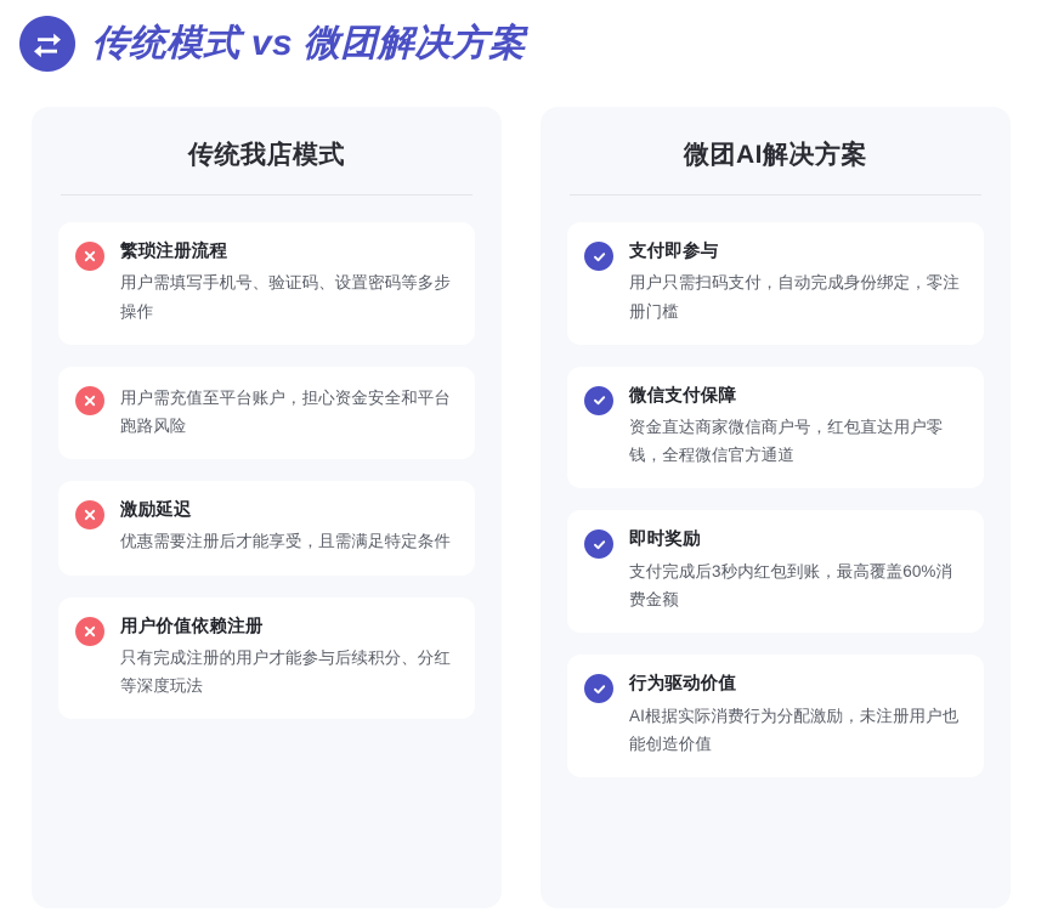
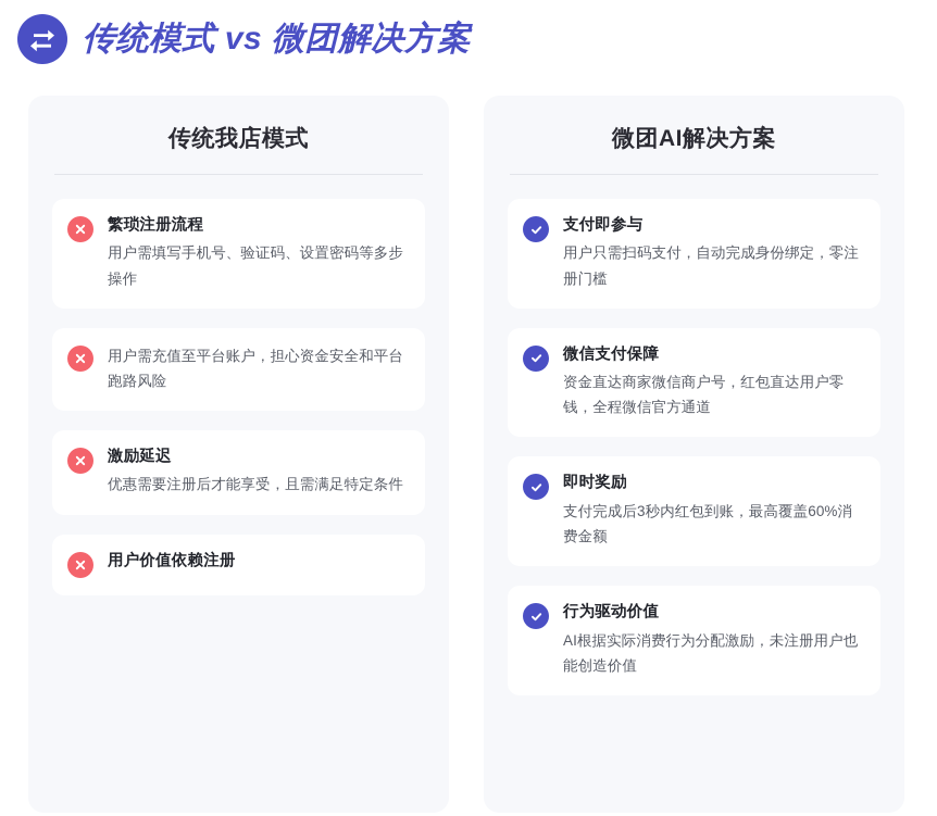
  传统模式 vs 微团解决方案
  传统我店模式
  繁琐注册流程
  用户需填写手机号、验证码、设置密码等多步操作
  用户需充值至平台账户，担心资金安全和平台跑路风险
  激励延迟
  优惠需要注册后才能享受，且需满足特定条件
  用户价值依赖注册
- 只有完成注册的用户才能参与后续积分、分红等深度玩法
  微团AI解决方案
  支付即参与
  用户只需扫码支付，自动完成身份绑定，零注册门槛
  微信支付保障
  资金直达商家微信商户号，红包直达用户零钱，全程微信官方通道
  即时奖励
  支付完成后3秒内红包到账，最高覆盖60%消费金额
  行为驱动价值
  AI根据实际消费行为分配激励，未注册用户也能创造价值
